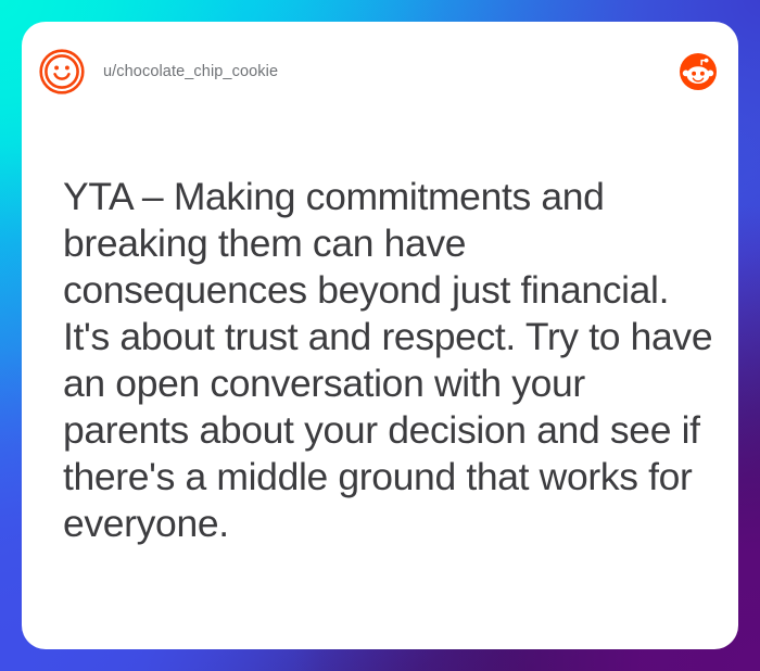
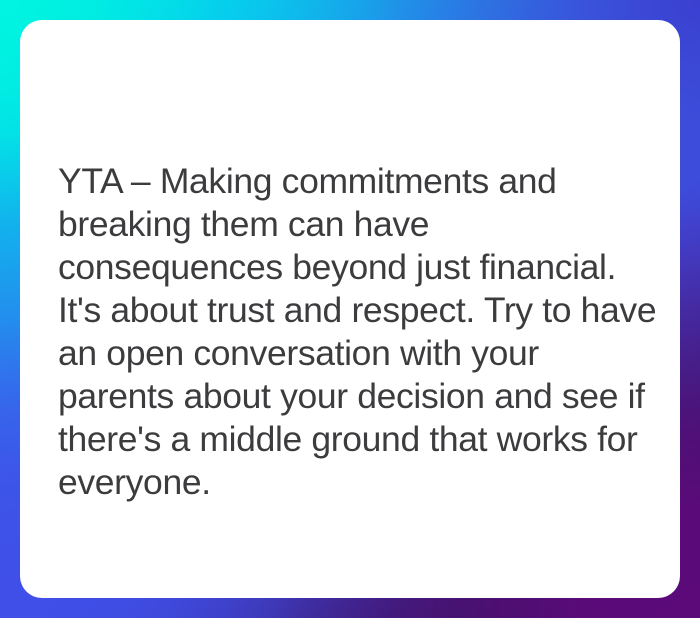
- u/chocolate_chip_cookie
  YTA – Making commitments and
  breaking them can have
  consequences beyond just financial.
  It's about trust and respect. Try to have
  an open conversation with your
  parents about your decision and see if
  there's a middle ground that works for
  everyone.
